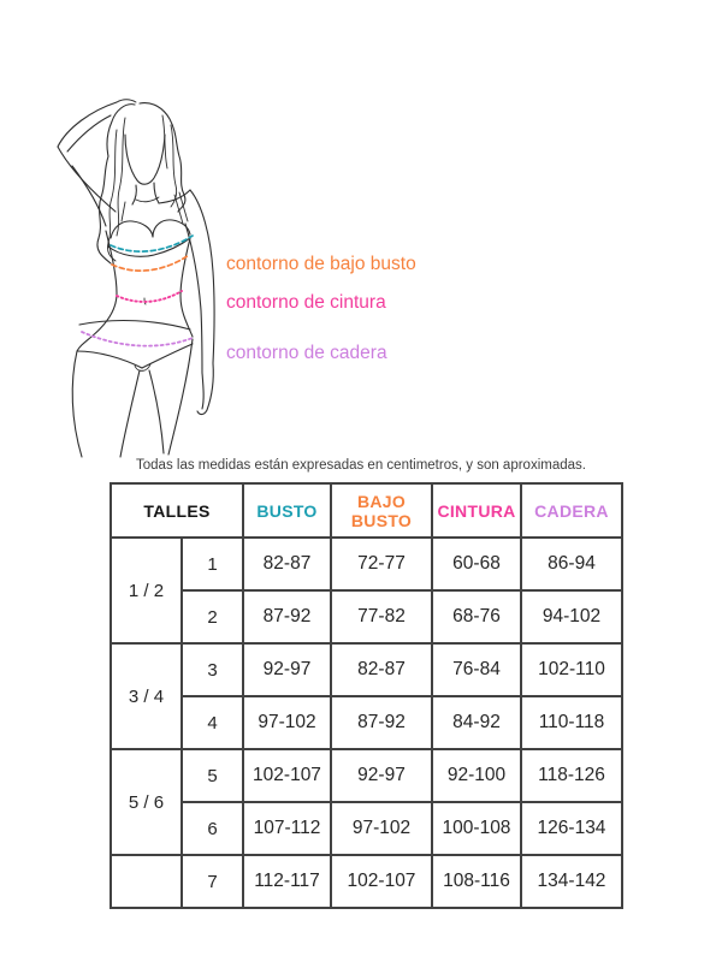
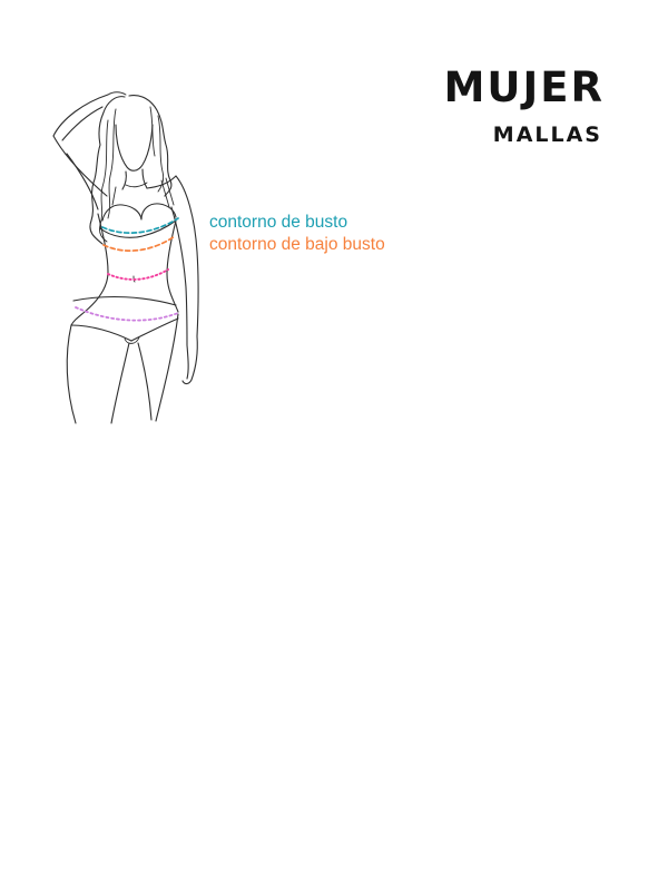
+ MUJER
+ MALLAS
+ contorno de busto
  contorno de bajo busto
- contorno de cintura
- contorno de cadera
- Todas las medidas están expresadas en centimetros, y son aproximadas.
- TALLES	BUSTO	BAJO BUSTO	CINTURA	CADERA
- 1 / 2	1	82-87	72-77	60-68	86-94
- 2	87-92	77-82	68-76	94-102
- 3 / 4	3	92-97	82-87	76-84	102-110
- 4	97-102	87-92	84-92	110-118
- 5 / 6	5	102-107	92-97	92-100	118-126
- 6	107-112	97-102	100-108	126-134
- 	7	112-117	102-107	108-116	134-142
